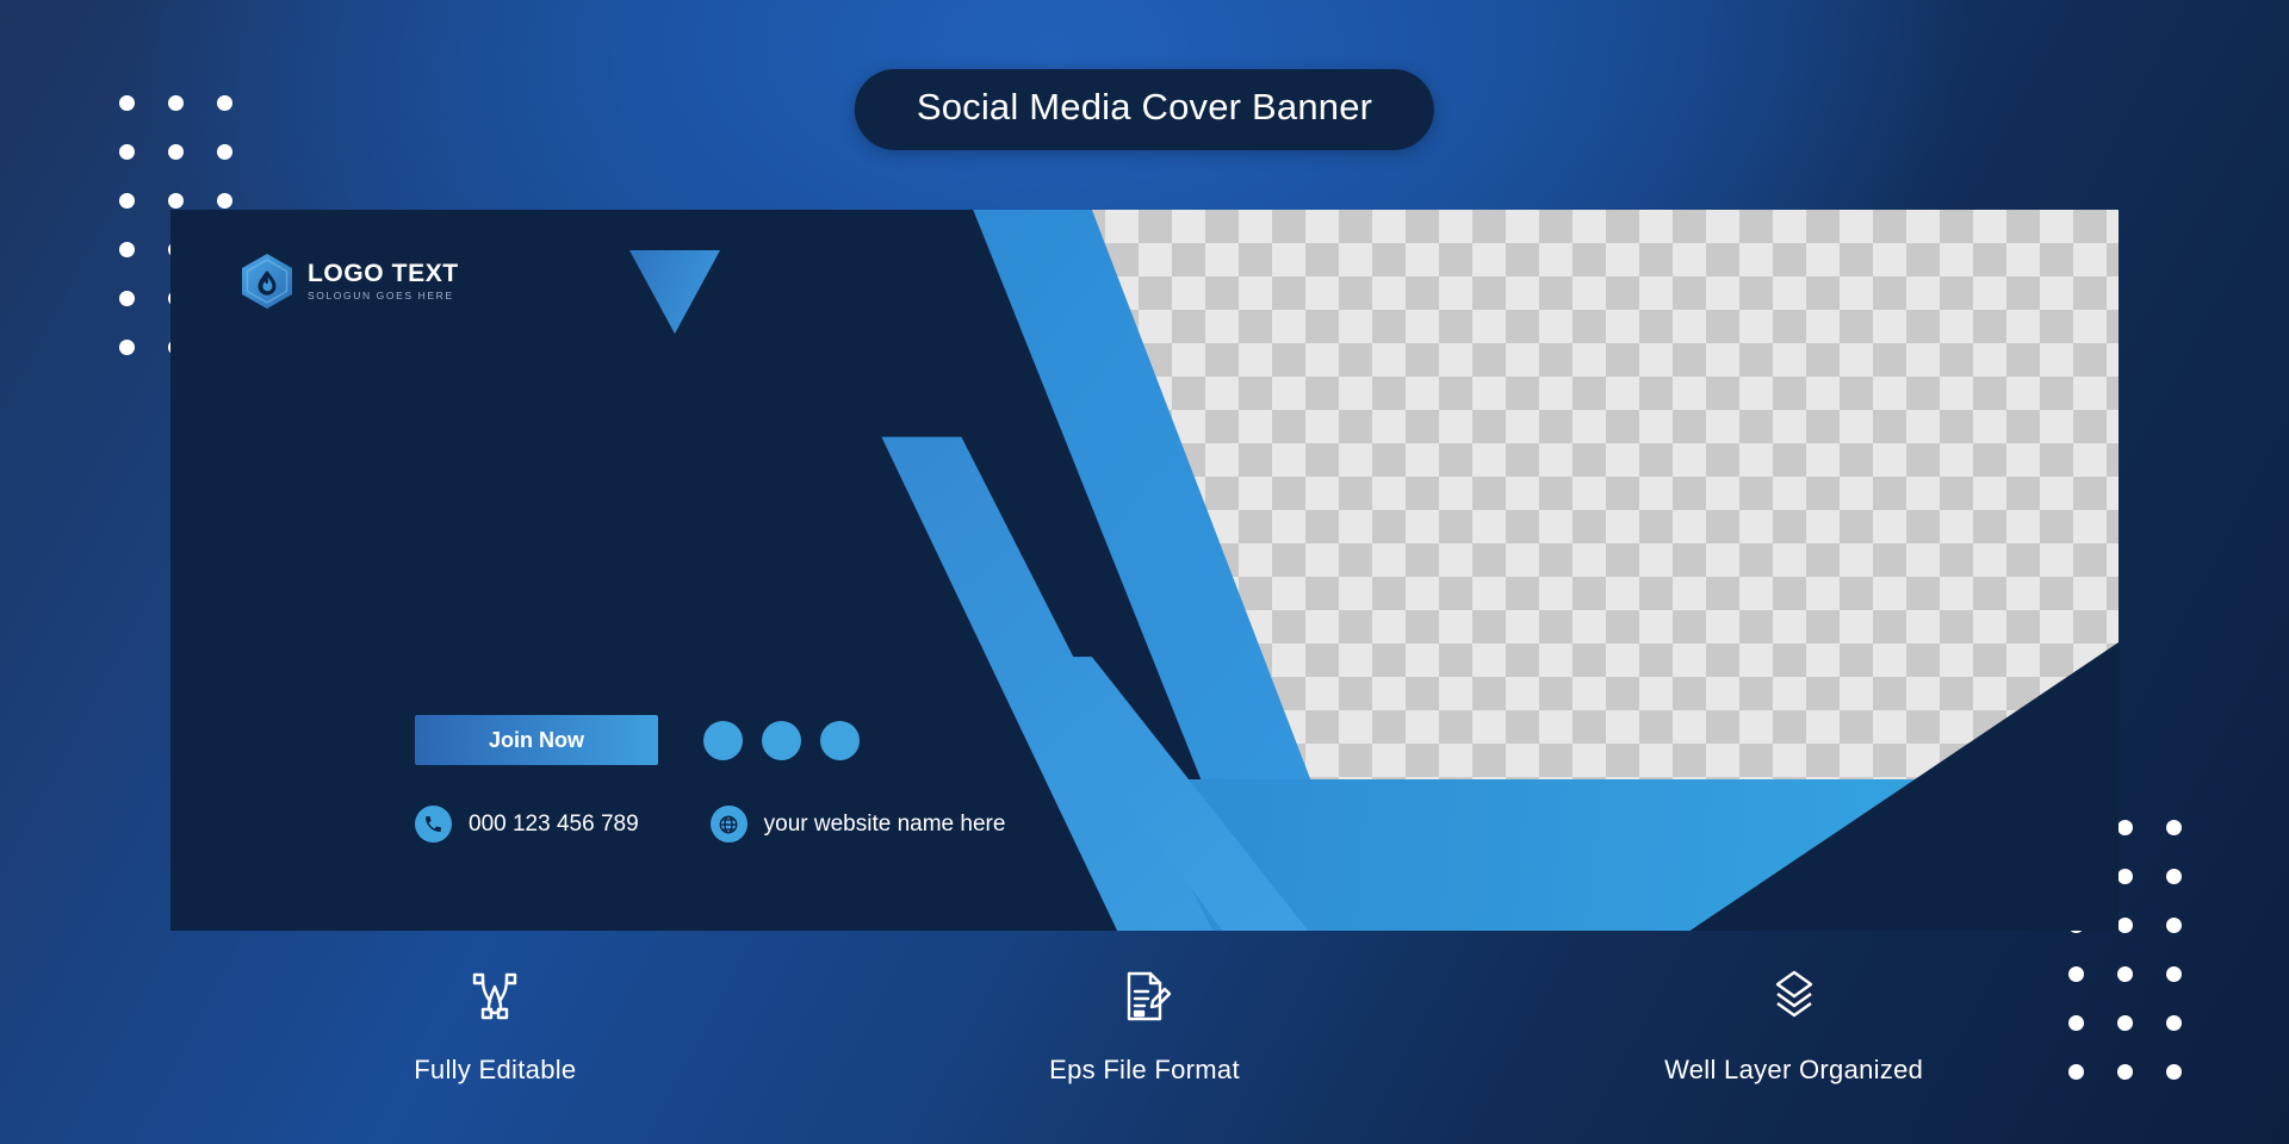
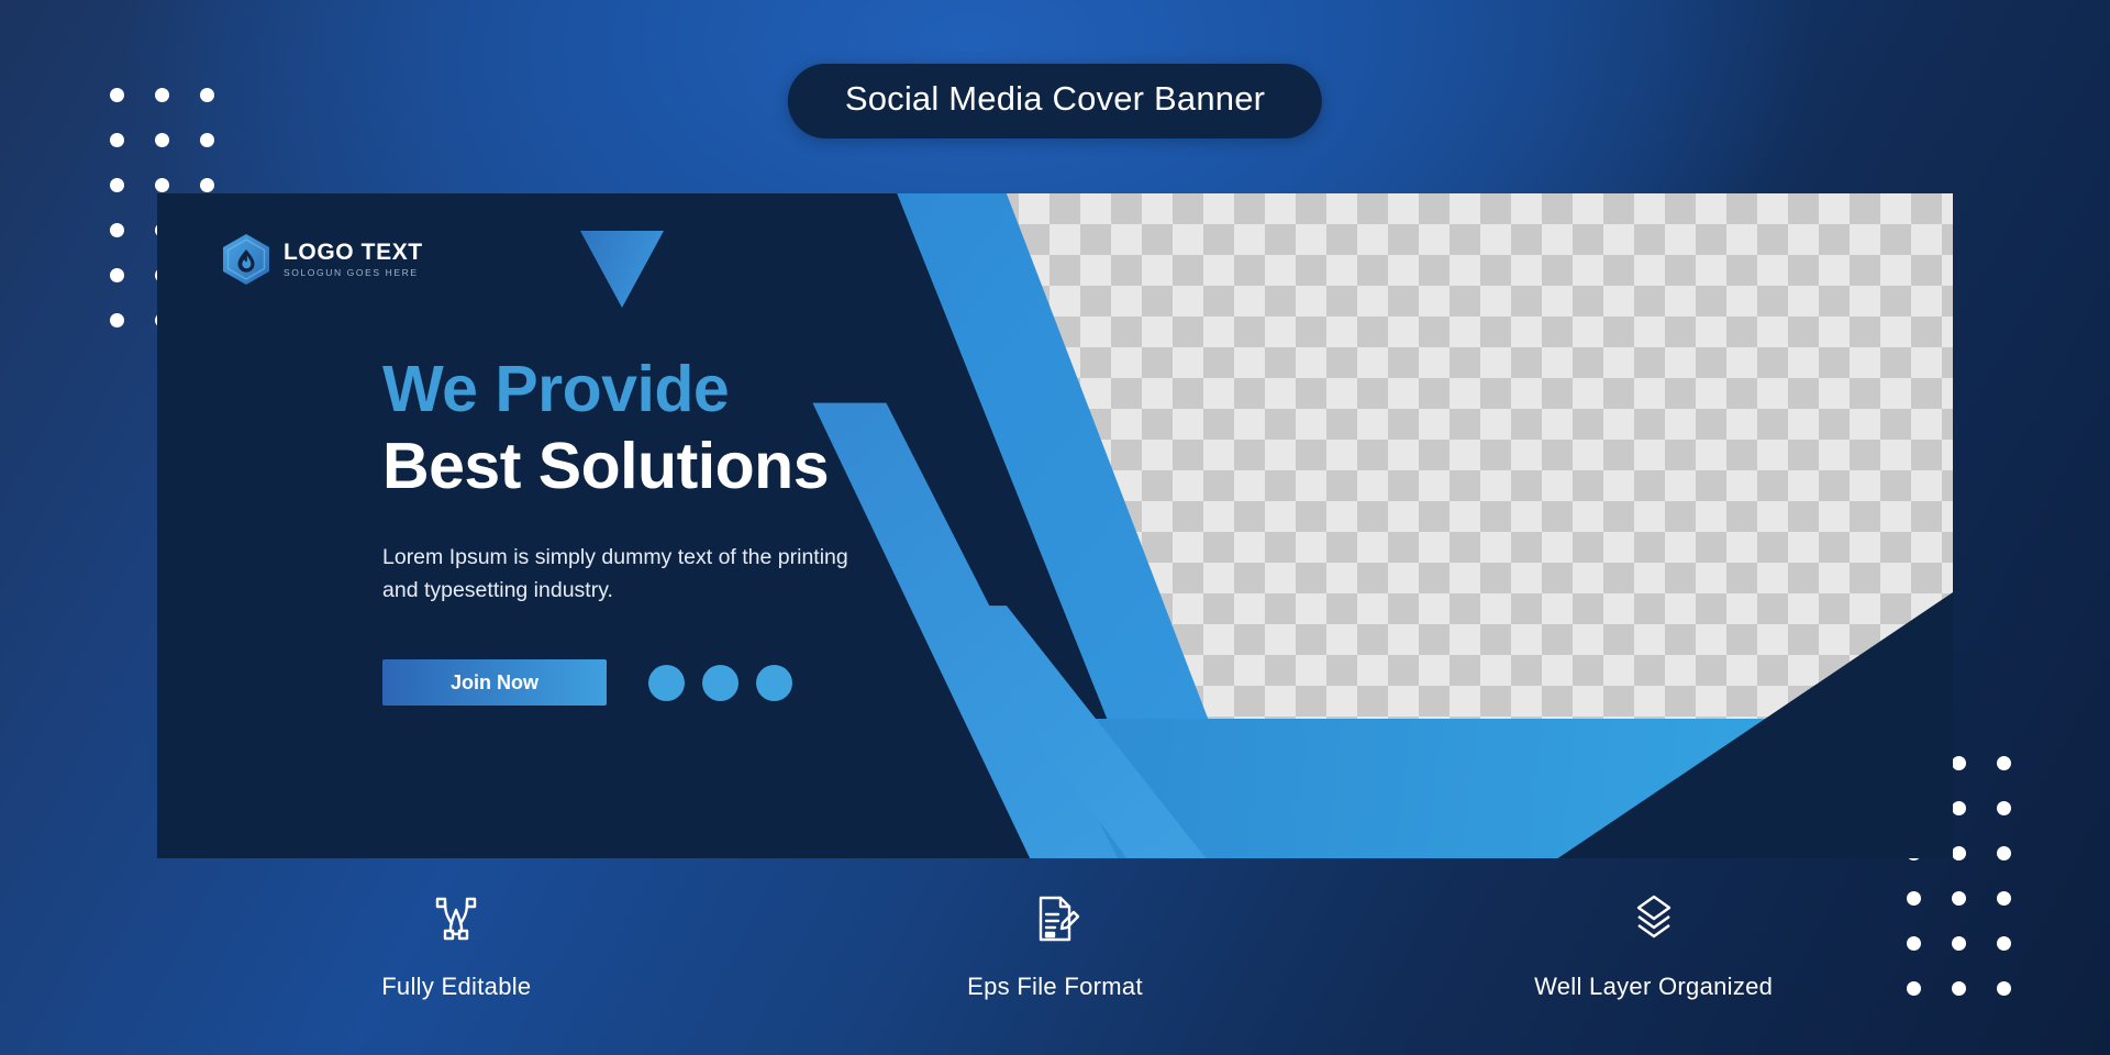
  Social Media Cover Banner
  LOGO TEXT
  SOLOGUN GOES HERE
+ We Provide
+ Best Solutions
+ Lorem Ipsum is simply dummy text of the printing and typesetting industry.
  Join Now
- 000 123 456 789
- your website name here
  Fully Editable
  Eps File Format
  Well Layer Organized
